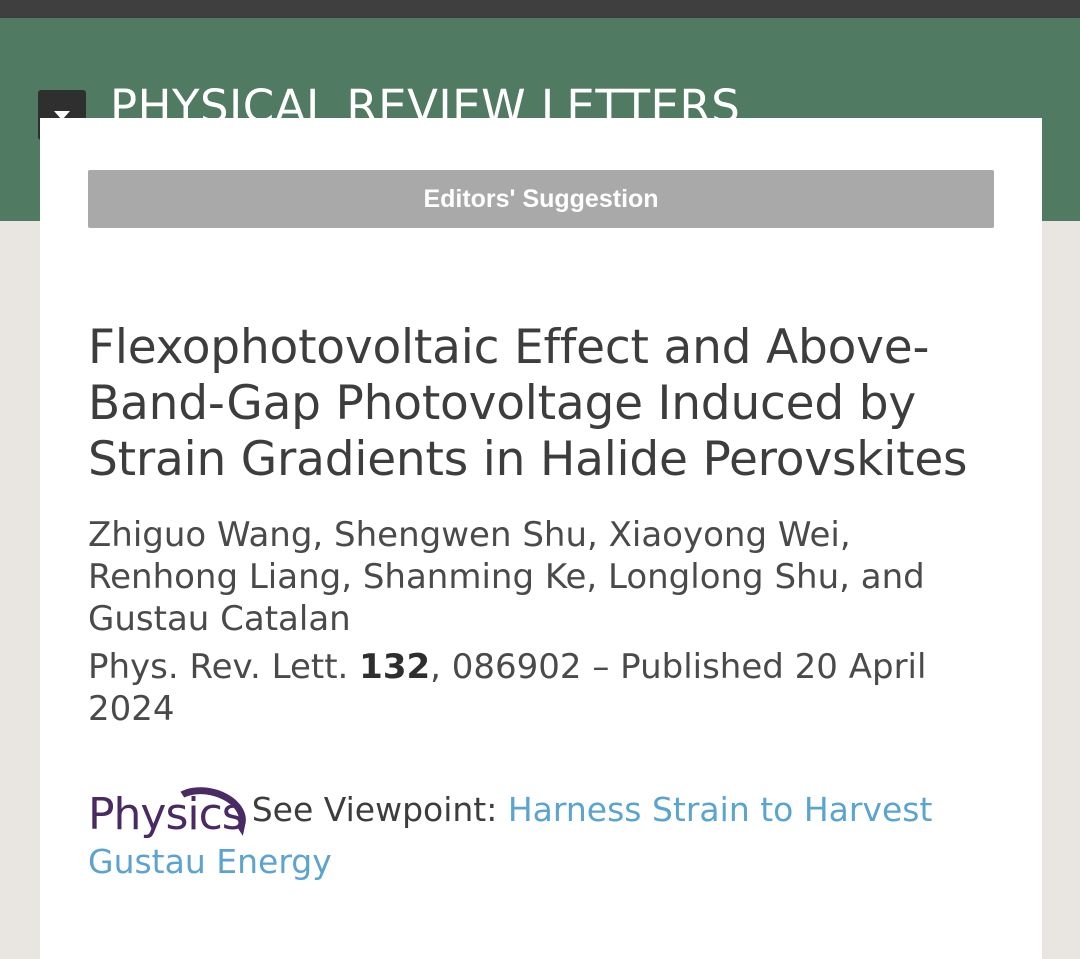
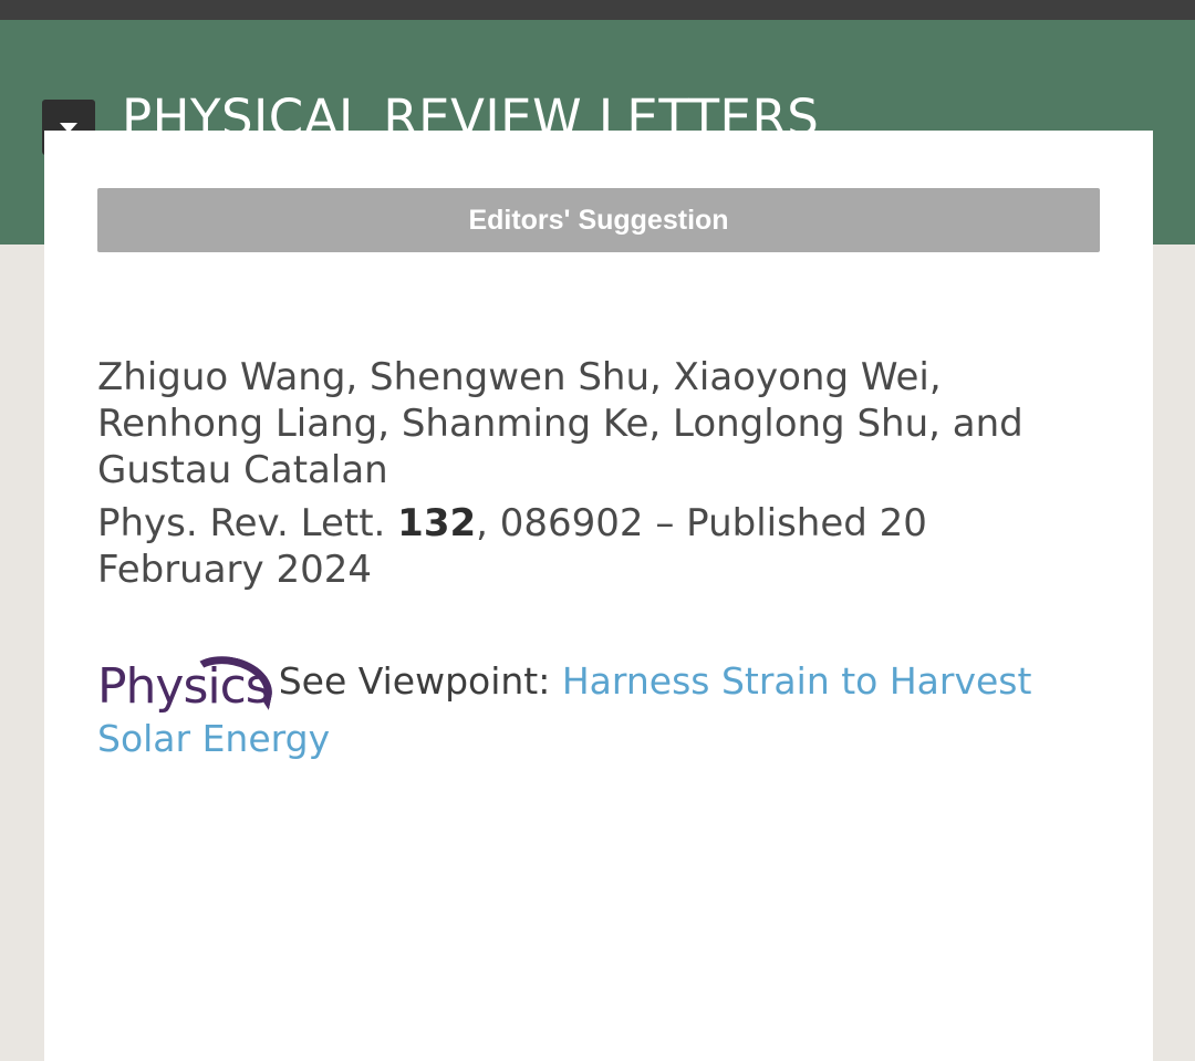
  PHYSICAL REVIEW LETTERS
  Editors' Suggestion
- Flexophotovoltaic Effect and Above-Band-Gap Photovoltage Induced by Strain Gradients in Halide Perovskites
  Zhiguo Wang, Shengwen Shu, Xiaoyong Wei, Renhong Liang, Shanming Ke, Longlong Shu, and Gustau Catalan
- Phys. Rev. Lett. 132, 086902 – Published 20 April 2024
+ Phys. Rev. Lett. 132, 086902 – Published 20 February 2024
- Physics See Viewpoint: Harness Strain to Harvest Gustau Energy
+ Physics See Viewpoint: Harness Strain to Harvest Solar Energy
